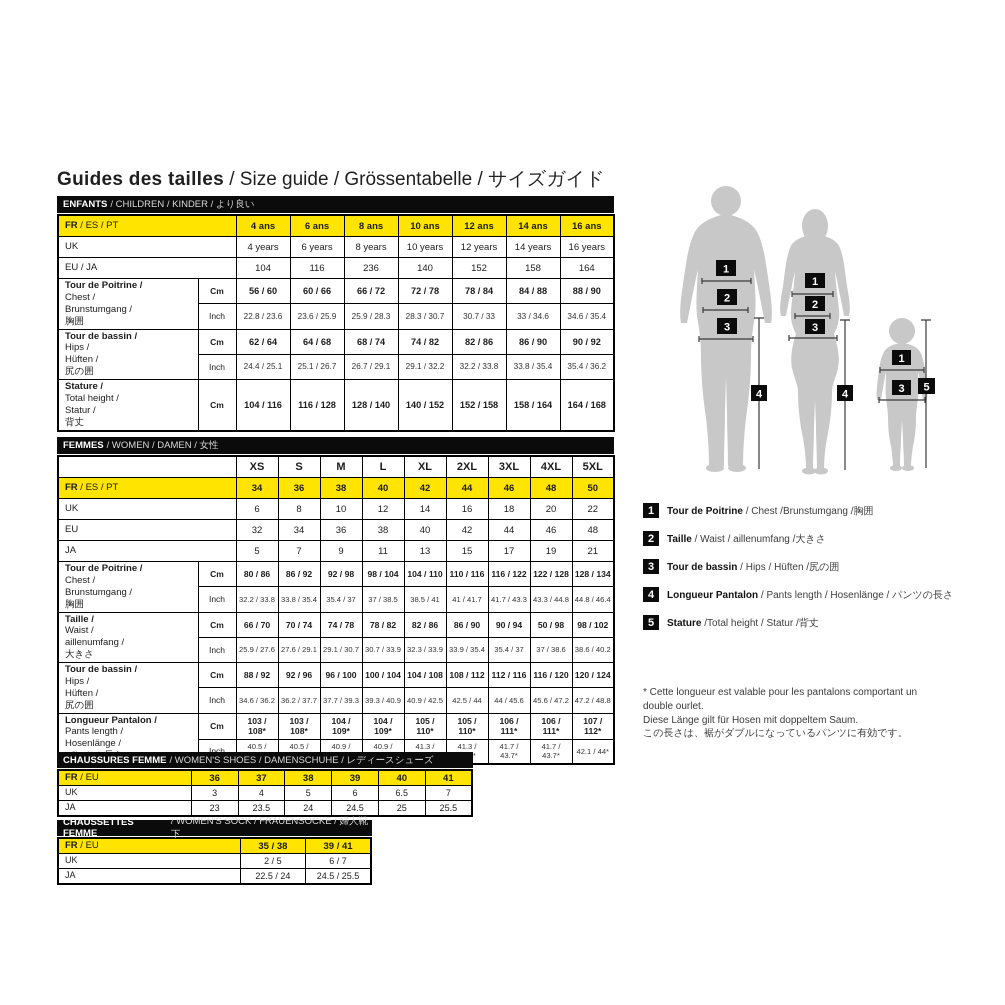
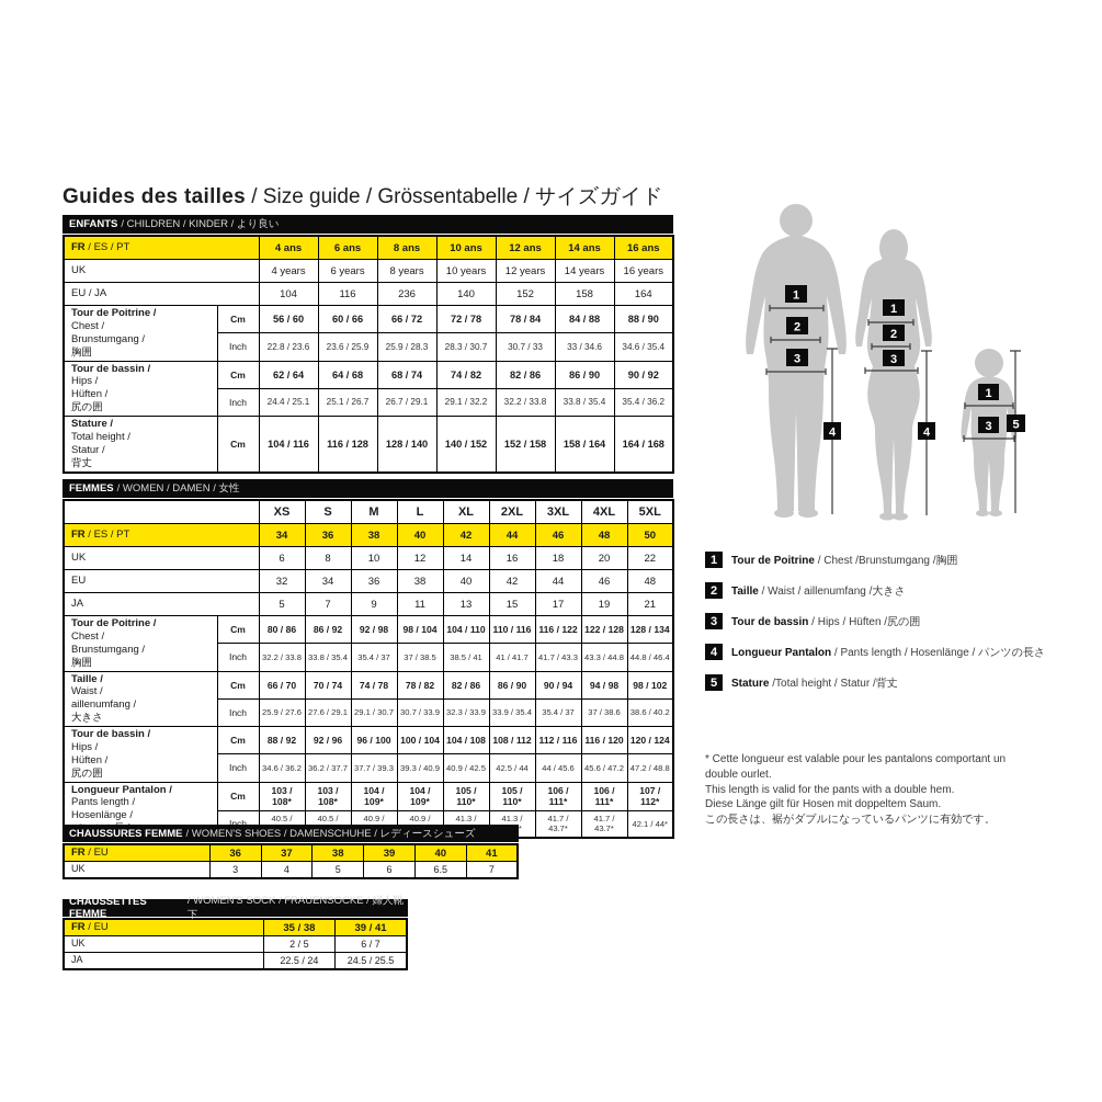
  Guides des tailles / Size guide / Grössentabelle / サイズガイド
  ENFANTS
  / CHILDREN / KINDER / より良い
  FR / ES / PT	4 ans	6 ans	8 ans	10 ans	12 ans	14 ans	16 ans
  UK	4 years	6 years	8 years	10 years	12 years	14 years	16 years
  EU / JA	104	116	236	140	152	158	164
  Tour de Poitrine /Chest /Brunstumgang /胸囲	Cm	56 / 60	60 / 66	66 / 72	72 / 78	78 / 84	84 / 88	88 / 90
  Inch	22.8 / 23.6	23.6 / 25.9	25.9 / 28.3	28.3 / 30.7	30.7 / 33	33 / 34.6	34.6 / 35.4
  Tour de bassin /Hips /Hüften /尻の囲	Cm	62 / 64	64 / 68	68 / 74	74 / 82	82 / 86	86 / 90	90 / 92
  Inch	24.4 / 25.1	25.1 / 26.7	26.7 / 29.1	29.1 / 32.2	32.2 / 33.8	33.8 / 35.4	35.4 / 36.2
  Stature /Total height /Statur /背丈	Cm	104 / 116	116 / 128	128 / 140	140 / 152	152 / 158	158 / 164	164 / 168
  FEMMES
  / WOMEN / DAMEN / 女性
  	XS	S	M	L	XL	2XL	3XL	4XL	5XL
  FR / ES / PT	34	36	38	40	42	44	46	48	50
  UK	6	8	10	12	14	16	18	20	22
  EU	32	34	36	38	40	42	44	46	48
  JA	5	7	9	11	13	15	17	19	21
  Tour de Poitrine /Chest /Brunstumgang /胸囲	Cm	80 / 86	86 / 92	92 / 98	98 / 104	104 / 110	110 / 116	116 / 122	122 / 128	128 / 134
  Inch	32.2 / 33.8	33.8 / 35.4	35.4 / 37	37 / 38.5	38.5 / 41	41 / 41.7	41.7 / 43.3	43.3 / 44.8	44.8 / 46.4
- Taille /Waist /aillenumfang /大きさ	Cm	66 / 70	70 / 74	74 / 78	78 / 82	82 / 86	86 / 90	90 / 94	50 / 98	98 / 102
+ Taille /Waist /aillenumfang /大きさ	Cm	66 / 70	70 / 74	74 / 78	78 / 82	82 / 86	86 / 90	90 / 94	94 / 98	98 / 102
  Inch	25.9 / 27.6	27.6 / 29.1	29.1 / 30.7	30.7 / 33.9	32.3 / 33.9	33.9 / 35.4	35.4 / 37	37 / 38.6	38.6 / 40.2
  Tour de bassin /Hips /Hüften /尻の囲	Cm	88 / 92	92 / 96	96 / 100	100 / 104	104 / 108	108 / 112	112 / 116	116 / 120	120 / 124
  Inch	34.6 / 36.2	36.2 / 37.7	37.7 / 39.3	39.3 / 40.9	40.9 / 42.5	42.5 / 44	44 / 45.6	45.6 / 47.2	47.2 / 48.8
  Longueur Pantalon /Pants length /Hosenlänge /	Cm	103 / 108*	103 / 108*	104 / 109*	104 / 109*	105 / 110*	105 / 110*	106 / 111*	106 / 111*	107 / 112*
  CHAUSSURES FEMME
  / WOMEN'S SHOES / DAMENSCHUHE / レディースシューズ
  FR / EU	36	37	38	39	40	41
  UK	3	4	5	6	6.5	7
- JA	23	23.5	24	24.5	25	25.5
  CHAUSSETTES FEMME
  / WOMEN'S SOCK / FRAUENSOCKE / 婦人靴下
  FR / EU	35 / 38	39 / 41
  UK	2 / 5	6 / 7
  JA	22.5 / 24	24.5 / 25.5
  1
  2
  3
  4
  1
  2
  3
  4
  1
  3
  5
  1
  Tour de Poitrine / Chest /Brunstumgang /胸囲
  2
  Taille / Waist / aillenumfang /大きさ
  3
  Tour de bassin / Hips / Hüften /尻の囲
  4
  Longueur Pantalon / Pants length / Hosenlänge / パンツの長さ
  5
  Stature /Total height / Statur /背丈
  * Cette longueur est valable pour les pantalons comportant un
  double ourlet.
+ This length is valid for the pants with a double hem.
  Diese Länge gilt für Hosen mit doppeltem Saum.
  この長さは、裾がダブルになっているパンツに有効です。
